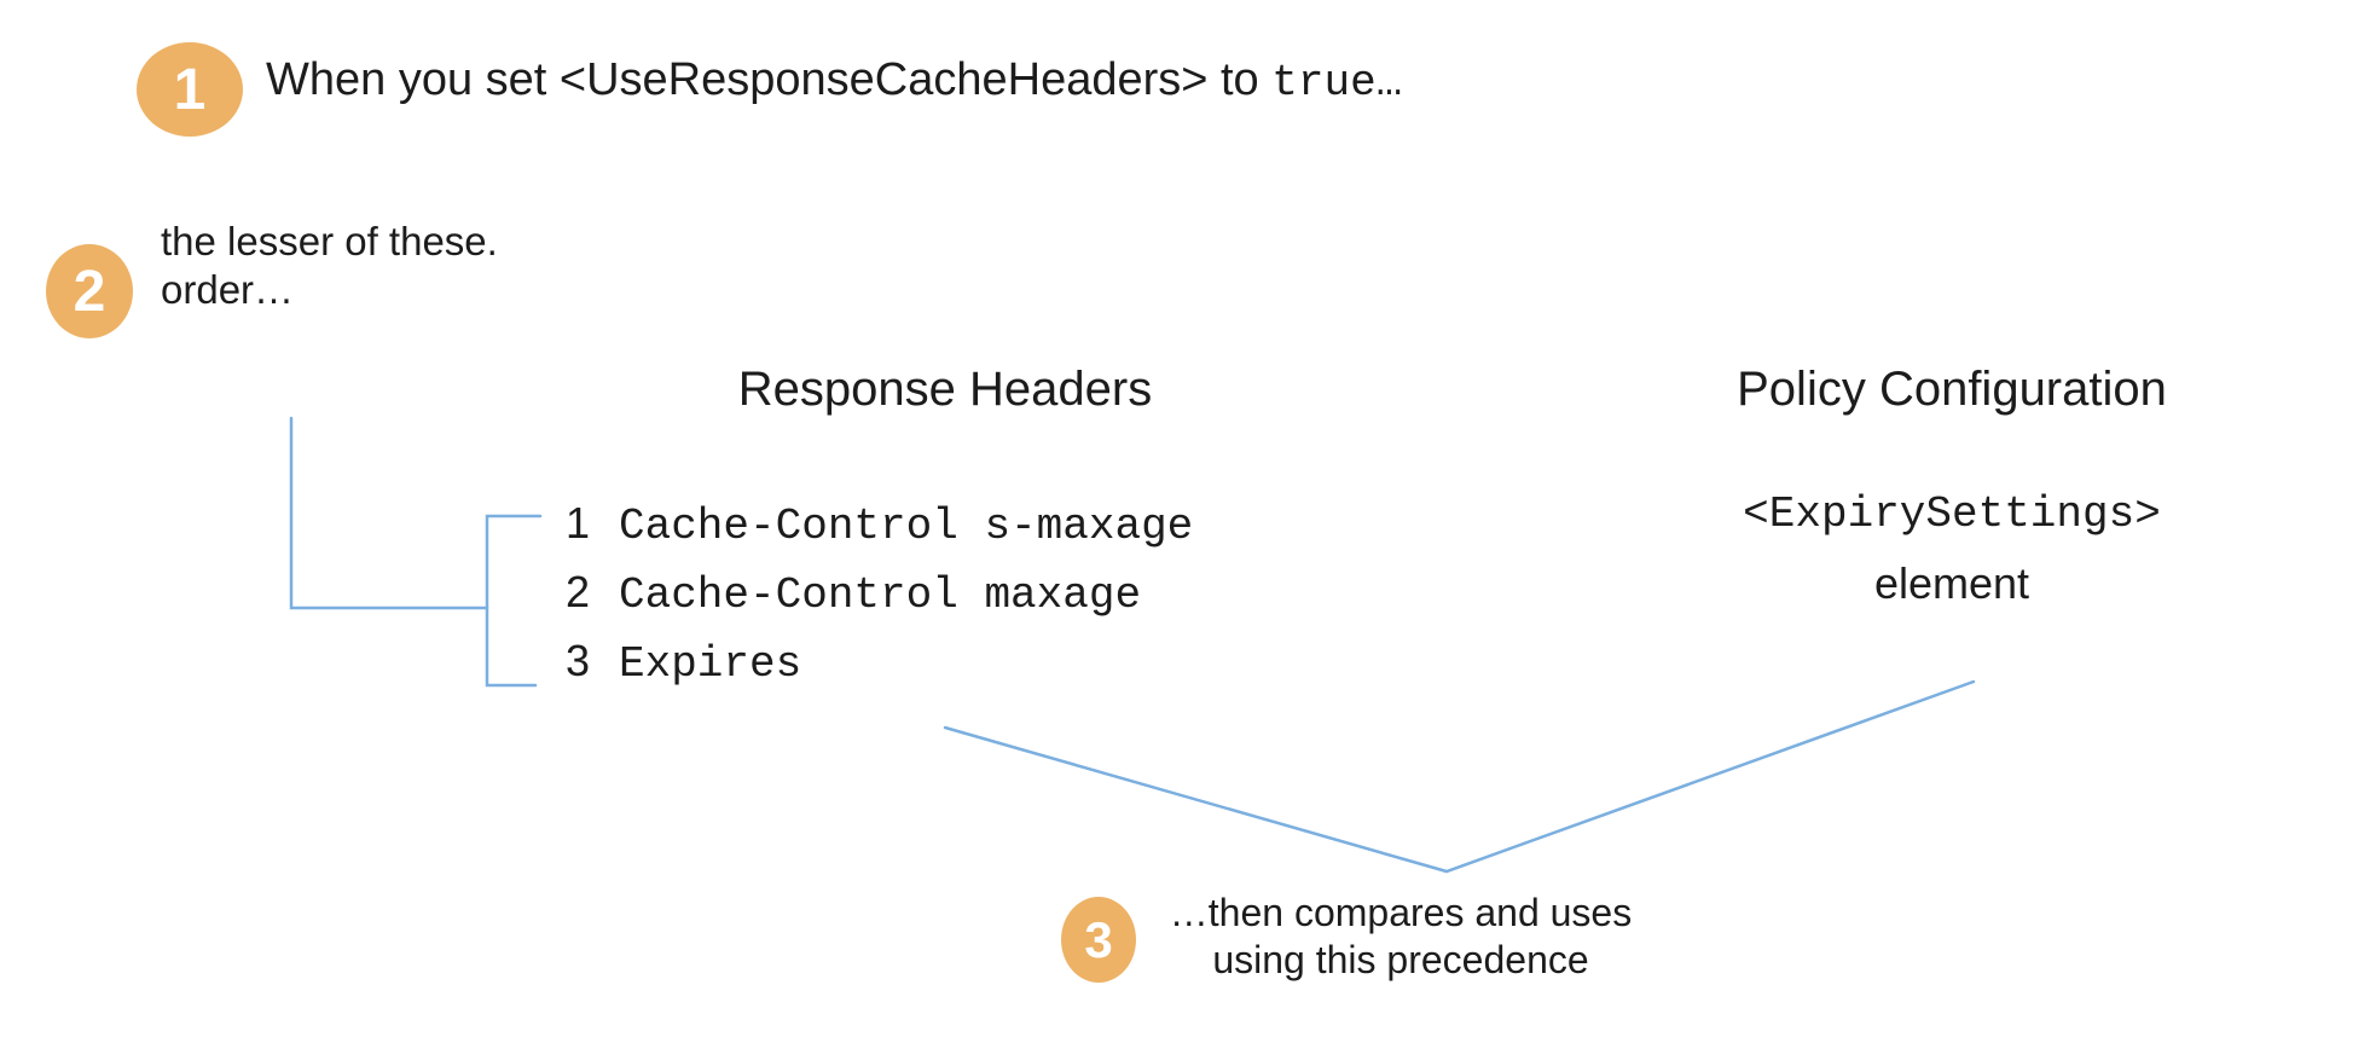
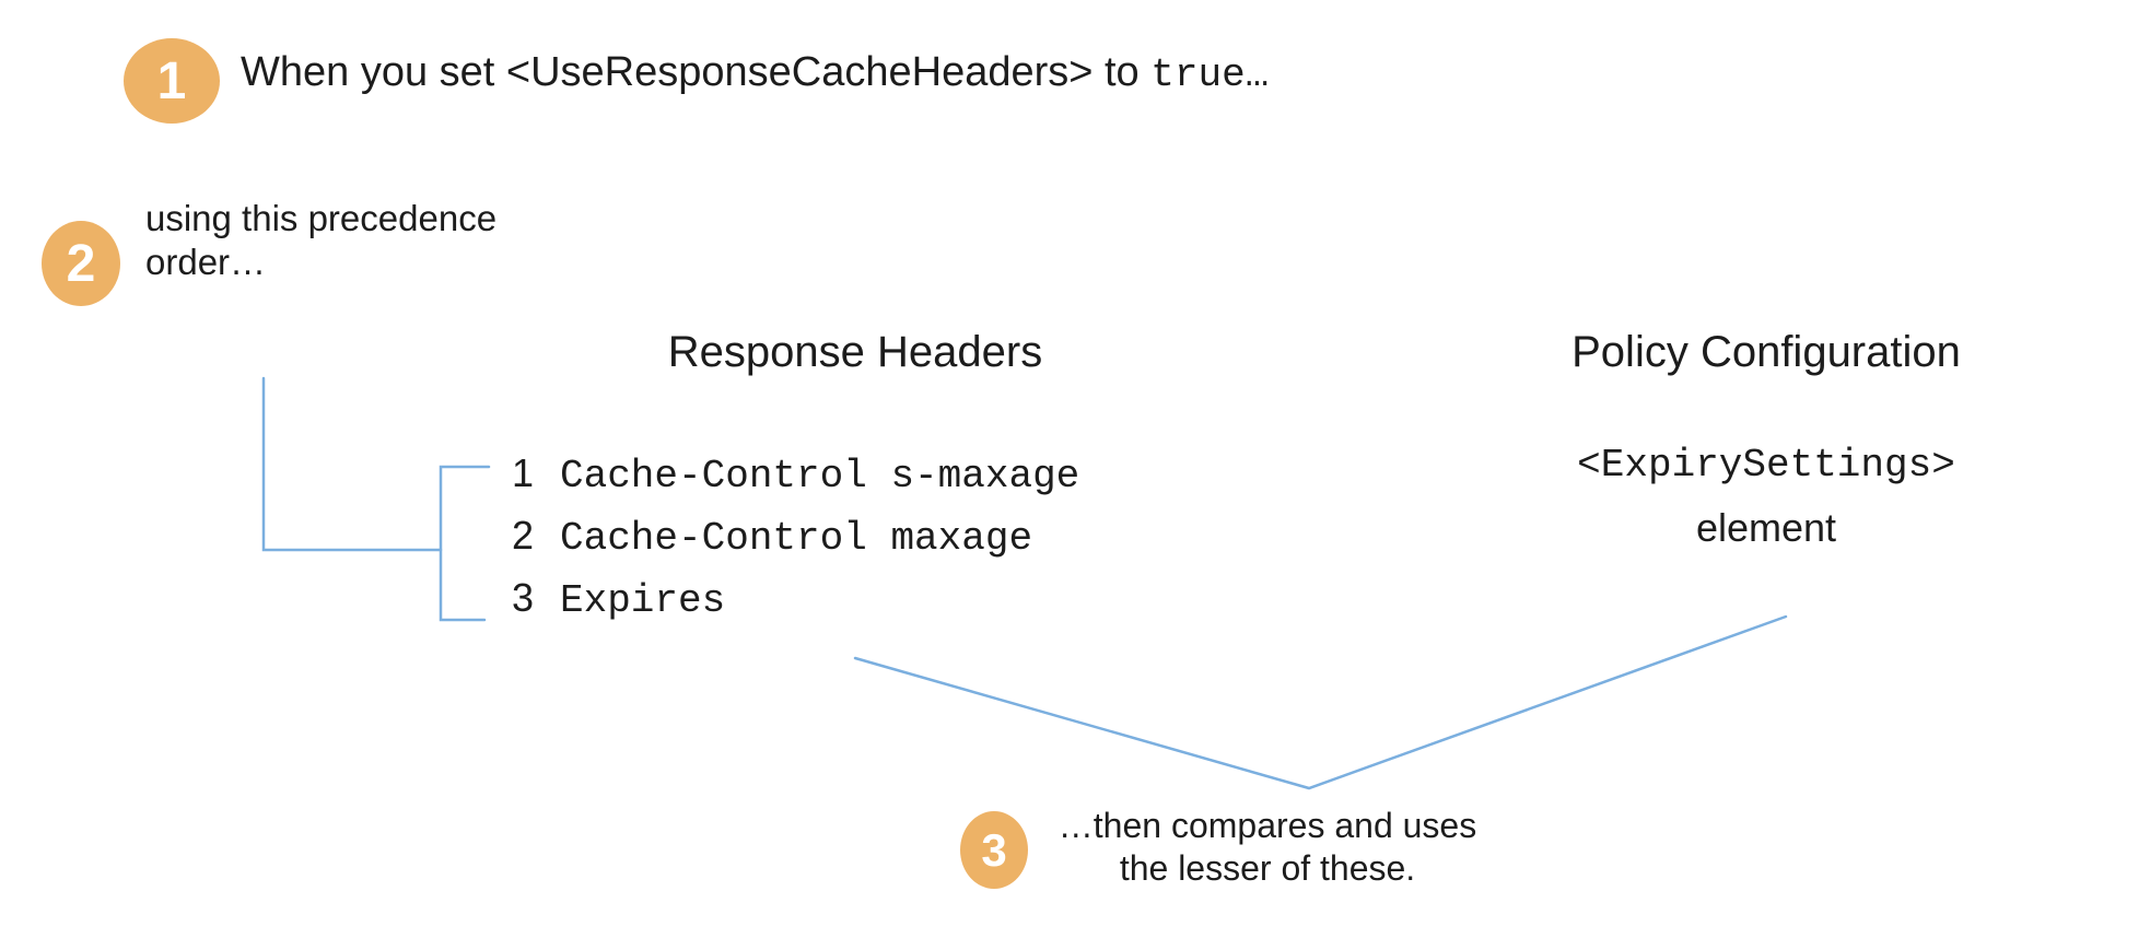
  1
  When you set <UseResponseCacheHeaders> to true…
  2
- the lesser of these.
+ using this precedence
  order…
  Response Headers
  1
  Cache-Control s-maxage
  2
  Cache-Control maxage
  3
  Expires
  Policy Configuration
  <ExpirySettings>
  element
  3
  …then compares and uses
- using this precedence
+ the lesser of these.
